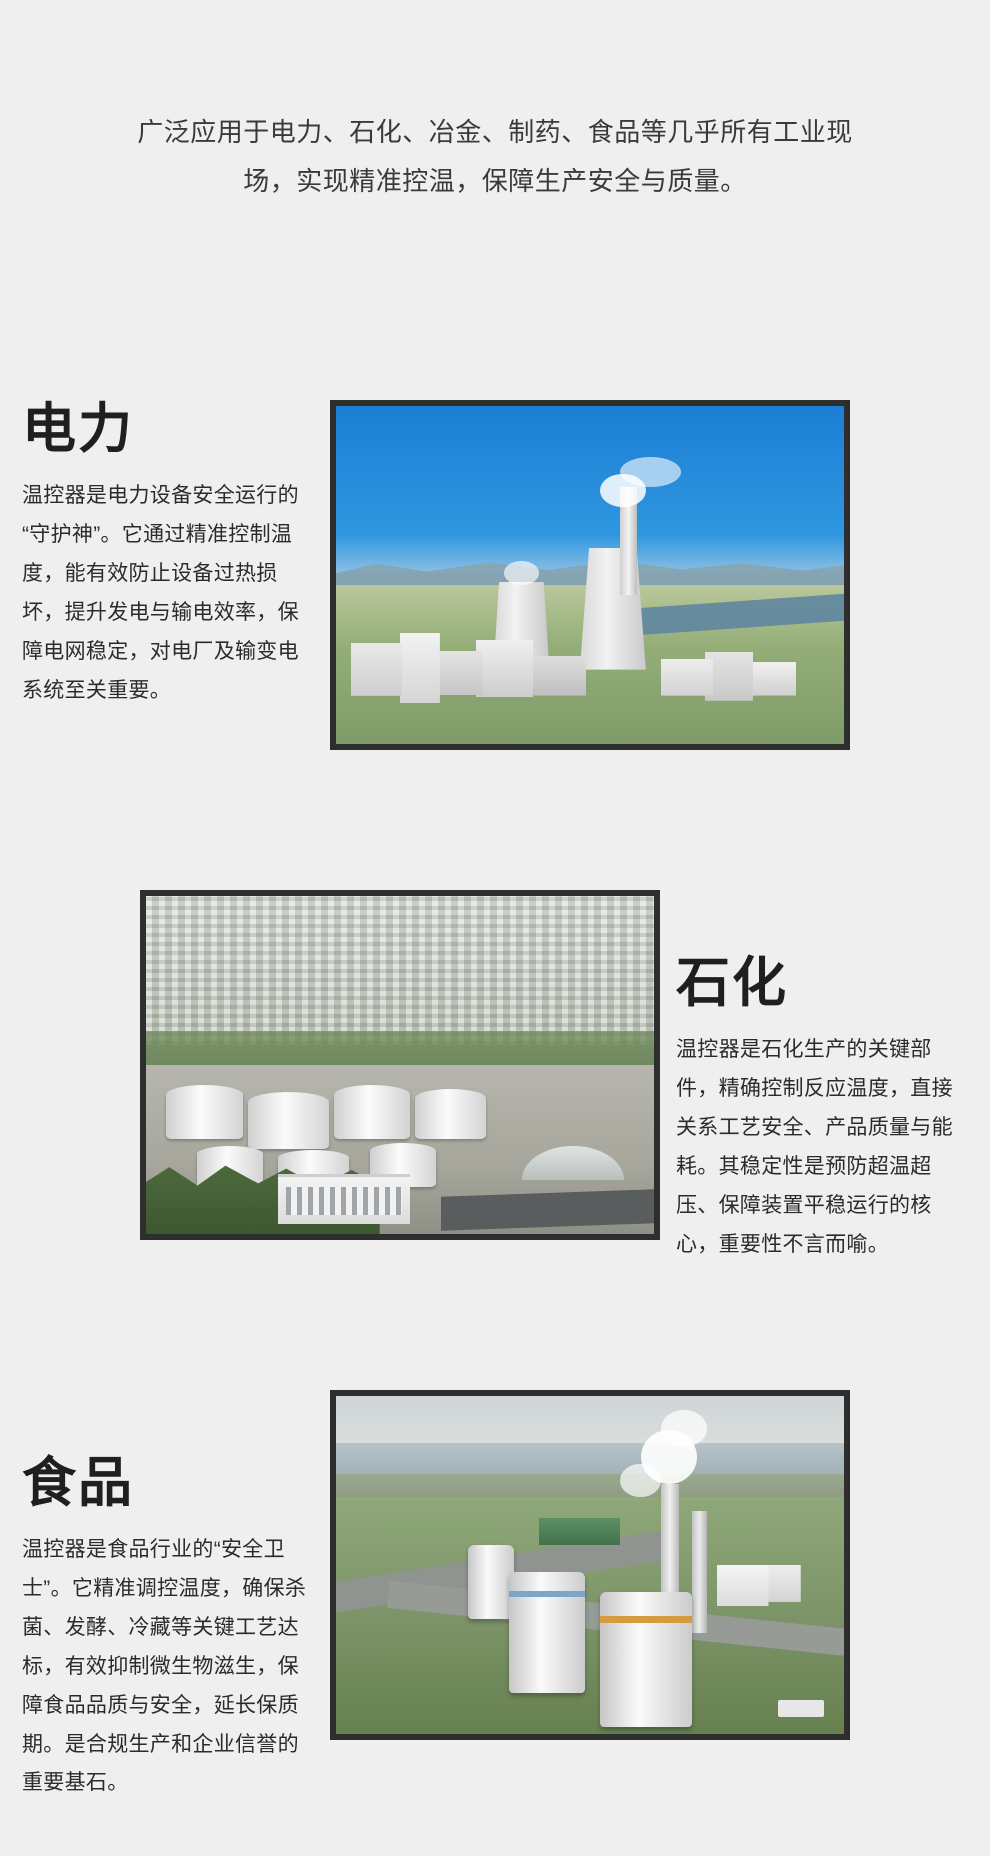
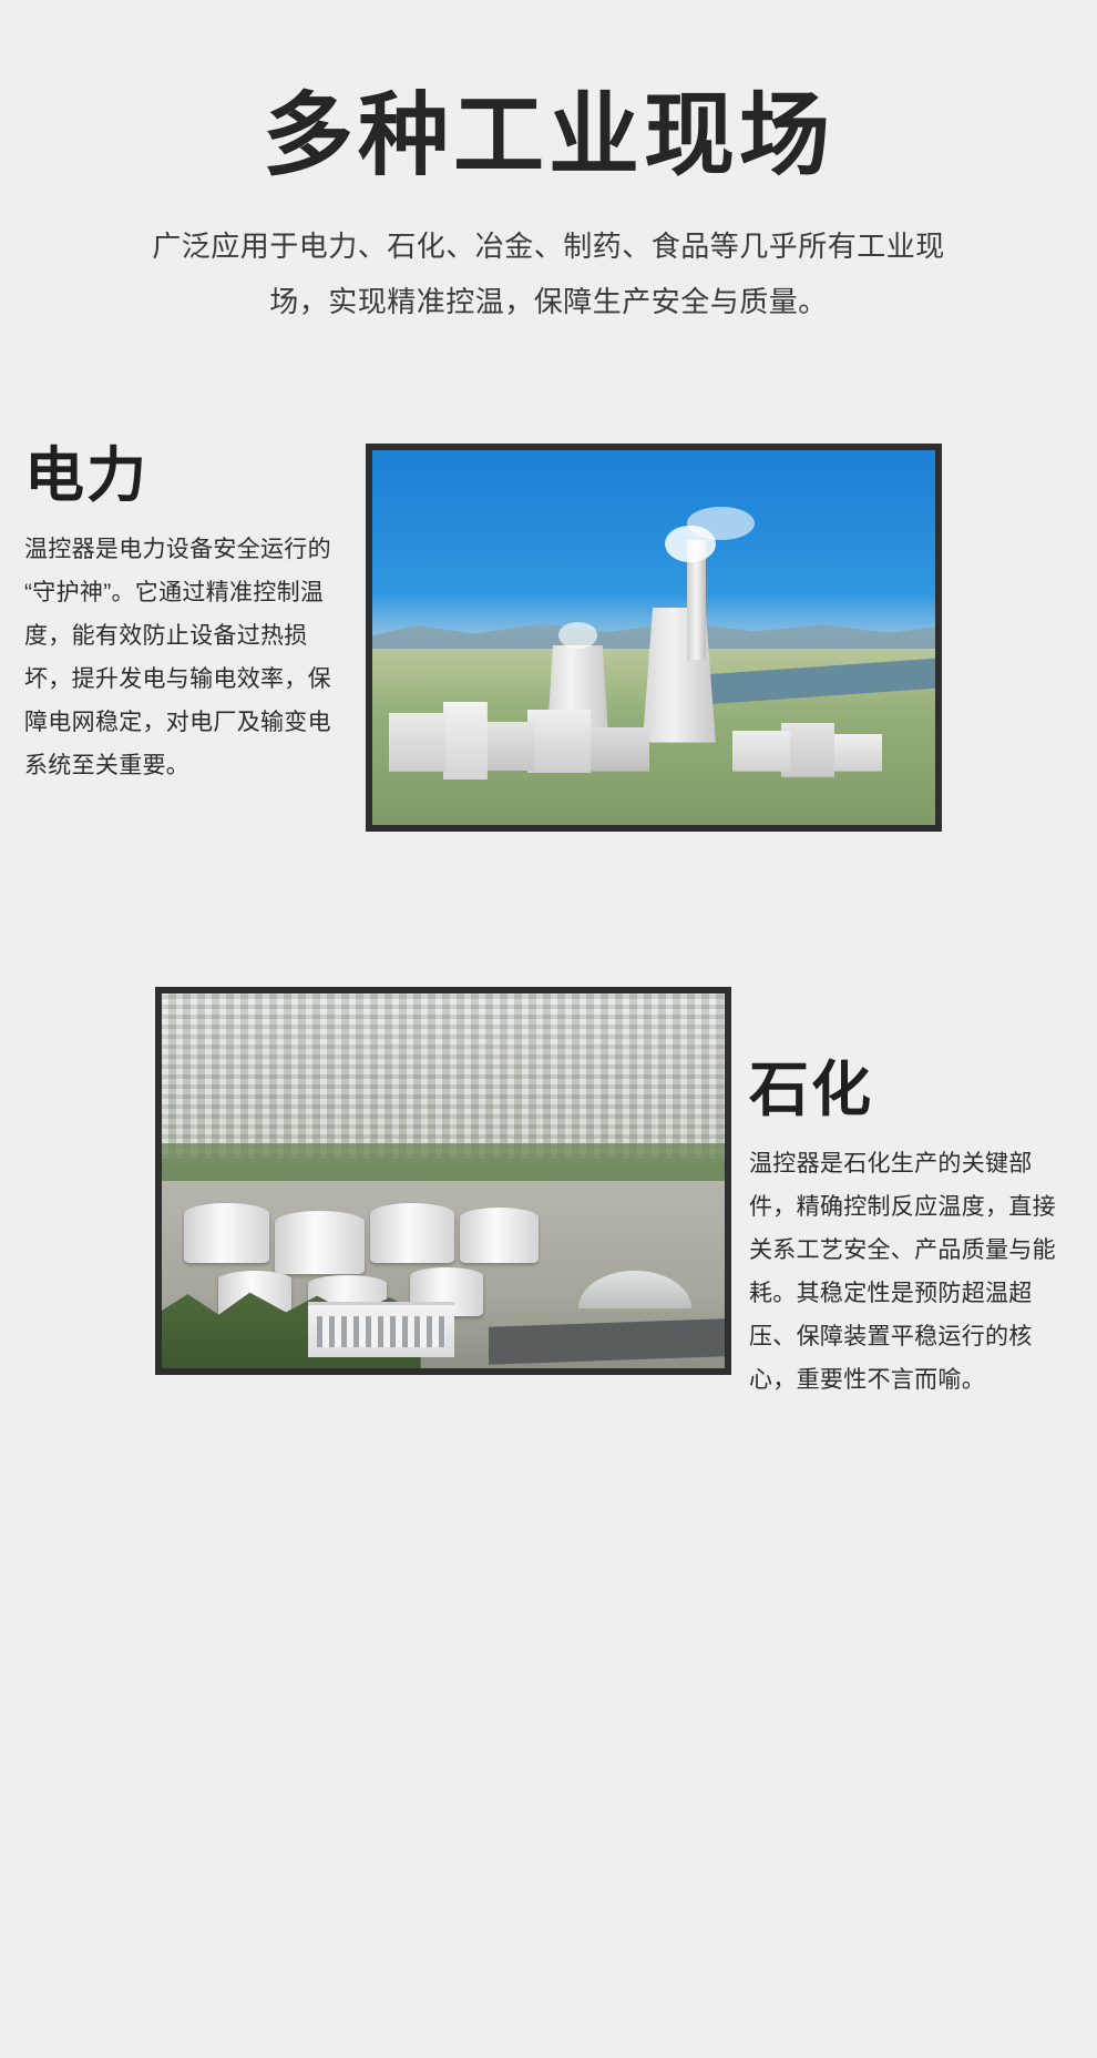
+ 多种工业现场
  广泛应用于电力、石化、冶金、制药、食品等几乎所有工业现场，实现精准控温，保障生产安全与质量。
  电力
  温控器是电力设备安全运行的“守护神”。它通过精准控制温度，能有效防止设备过热损坏，提升发电与输电效率，保障电网稳定，对电厂及输变电系统至关重要。
  石化
  温控器是石化生产的关键部件，精确控制反应温度，直接关系工艺安全、产品质量与能耗。其稳定性是预防超温超压、保障装置平稳运行的核心，重要性不言而喻。
- 食品
- 温控器是食品行业的“安全卫士”。它精准调控温度，确保杀菌、发酵、冷藏等关键工艺达标，有效抑制微生物滋生，保障食品品质与安全，延长保质期。是合规生产和企业信誉的重要基石。
